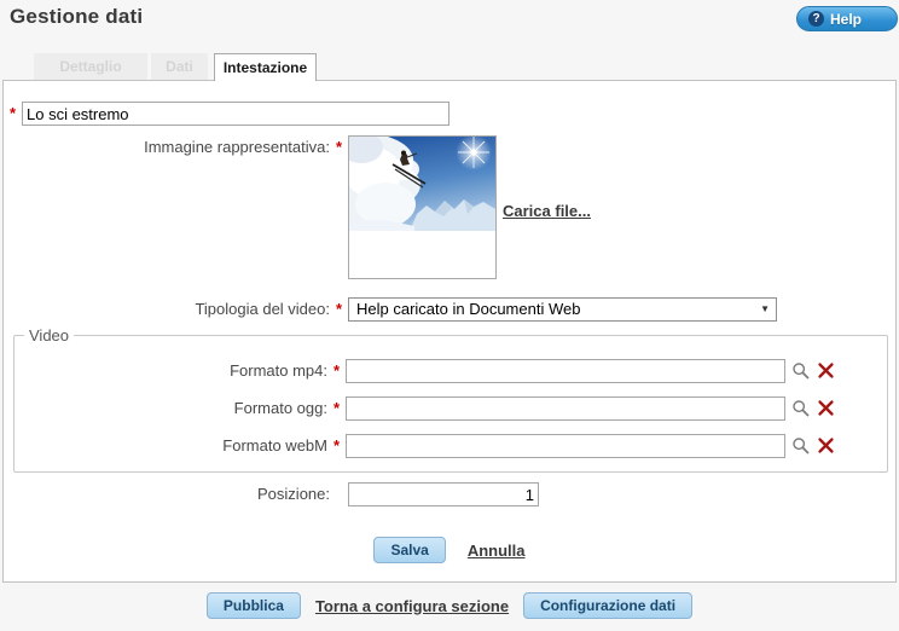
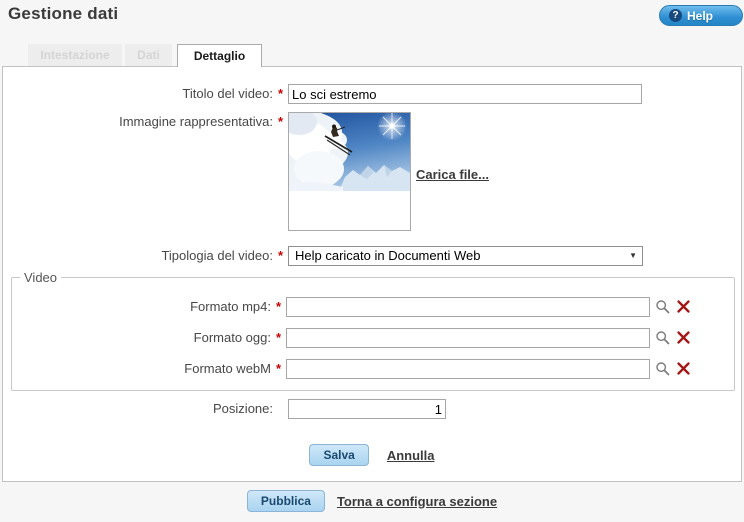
  Gestione dati
  ?
  Help
- Dettaglio
+ Intestazione
  Dati
- Intestazione
+ Dettaglio
+ Titolo del video:
  *
  Lo sci estremo
  Immagine rappresentativa:
  *
  Carica file...
  Tipologia del video:
  *
  Help caricato in Documenti Web
  ▼
  Video
  Formato mp4:
  *
  Formato ogg:
  *
  Formato webM
  *
  Posizione:
  1
  Salva
  Annulla
  Pubblica
  Torna a configura sezione
- Configurazione dati
